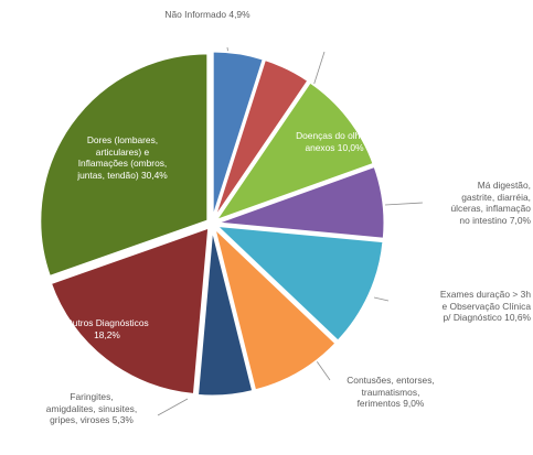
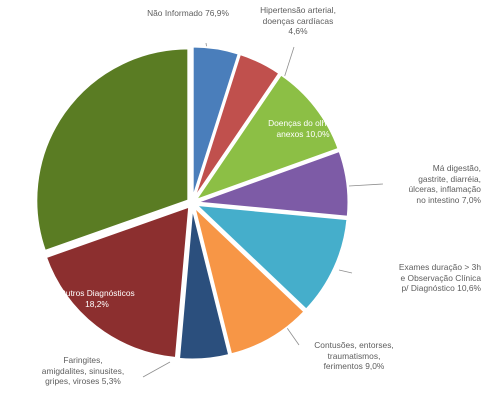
- Não Informado 4,9%
+ Não Informado 76,9%
+ Hipertensão arterial,
+ doenças cardíacas
+ 4,6%
  Doenças do olho e
  anexos 10,0%
  Má digestão,
  gastrite, diarréia,
  úlceras, inflamação
  no intestino 7,0%
  Exames duração > 3h
  e Observação Clínica
  p/ Diagnóstico 10,6%
  Contusões, entorses,
  traumatismos,
  ferimentos 9,0%
  Faringites,
  amigdalites, sinusites,
  gripes, viroses 5,3%
  Outros Diagnósticos
  18,2%
- Dores (lombares,
- articulares) e
- Inflamações (ombros,
- juntas, tendão) 30,4%
